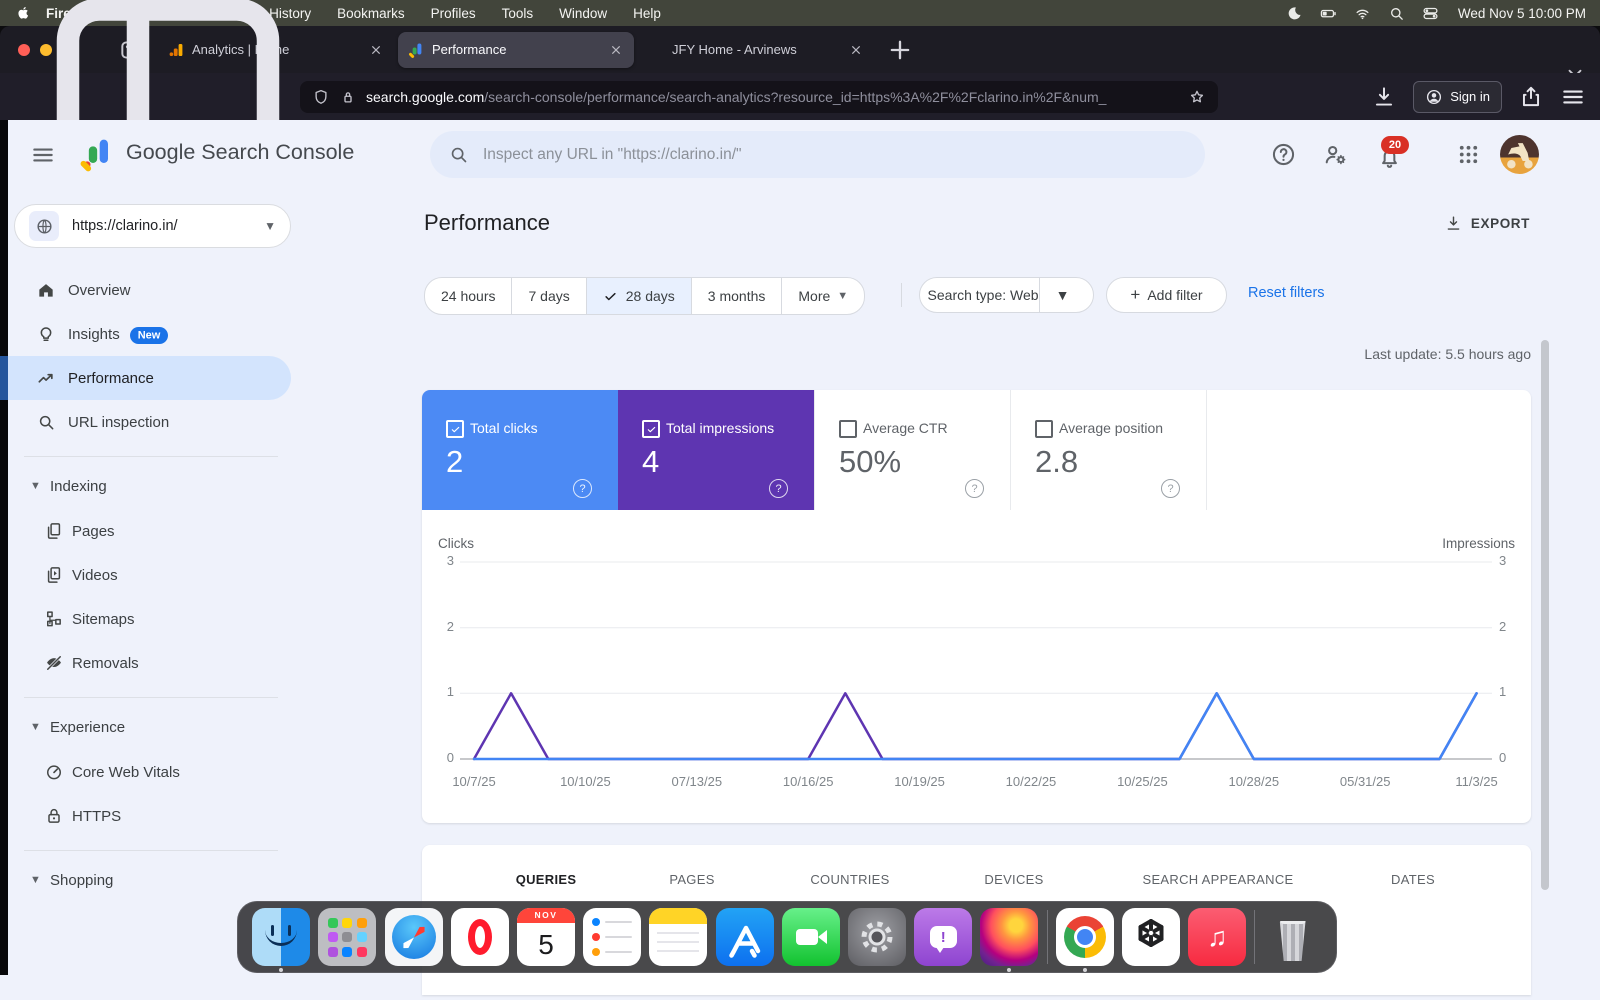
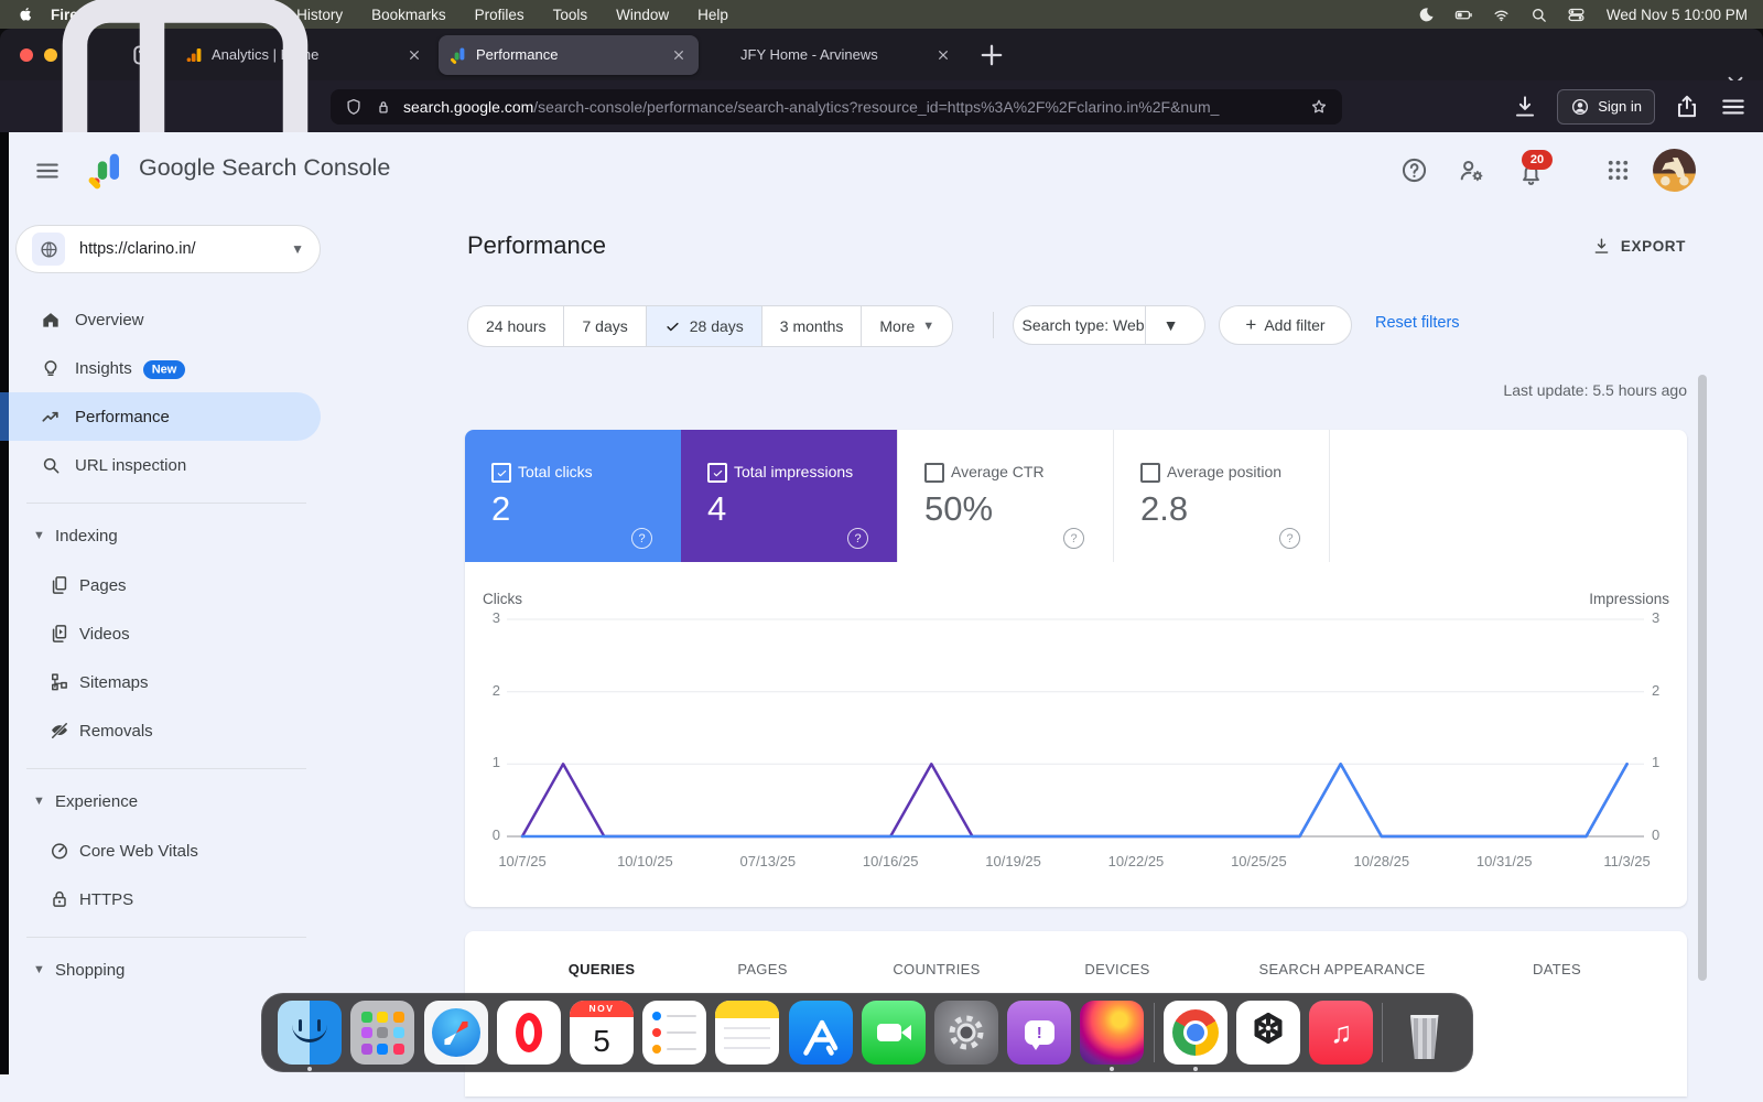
  History
  Bookmarks
  Profiles
  Tools
  Window
  Help
  Wed Nov 5 10:00 PM
  Analytics |e
  Performance
  JFY Home - Arvinews
  search.google.com/search-console/performance/search-analytics?resource_id=https%3A%2F%2Fclarino.in%2F&num_
  Sign in
  Google Search Console
- Inspect any URL in "https://clarino.in/"
  20
  https://clarino.in/
  ▼
  Overview
  Insights New
  Performance
  URL inspection
  ▼
  Indexing
  Pages
  Videos
  Sitemaps
  Removals
  ▼
  Experience
  Core Web Vitals
  HTTPS
  ▼
  Shopping
  Performance
  EXPORT
  24 hours
  7 days
  28 days
  3 months
  More
  ▼
  Search type: Web
  ▼
  +
  Add filter
  Reset filters
  Last update: 5.5 hours ago
  Total clicks
  2
  ?
  Total impressions
  4
  ?
  Average CTR
  50%
  ?
  Average position
  2.8
  ?
  Clicks
  Impressions
  0
  0
  1
  1
  2
  2
  3
  3
  10/7/25
  10/10/25
  07/13/25
  10/16/25
  10/19/25
  10/22/25
  10/25/25
  10/28/25
- 05/31/25
+ 10/31/25
  11/3/25
  QUERIES
  PAGES
  COUNTRIES
  DEVICES
  SEARCH APPEARANCE
  DATES
  NOV
  5
  !
  ♫
